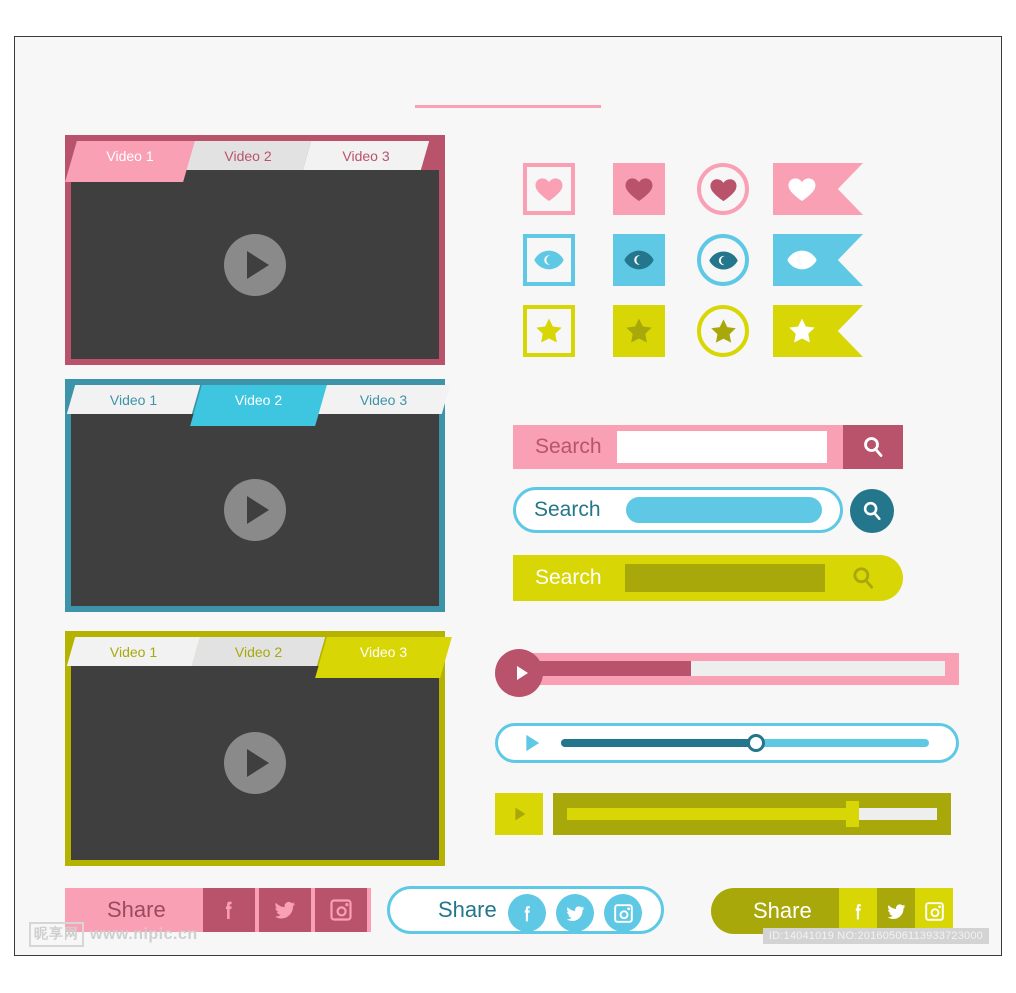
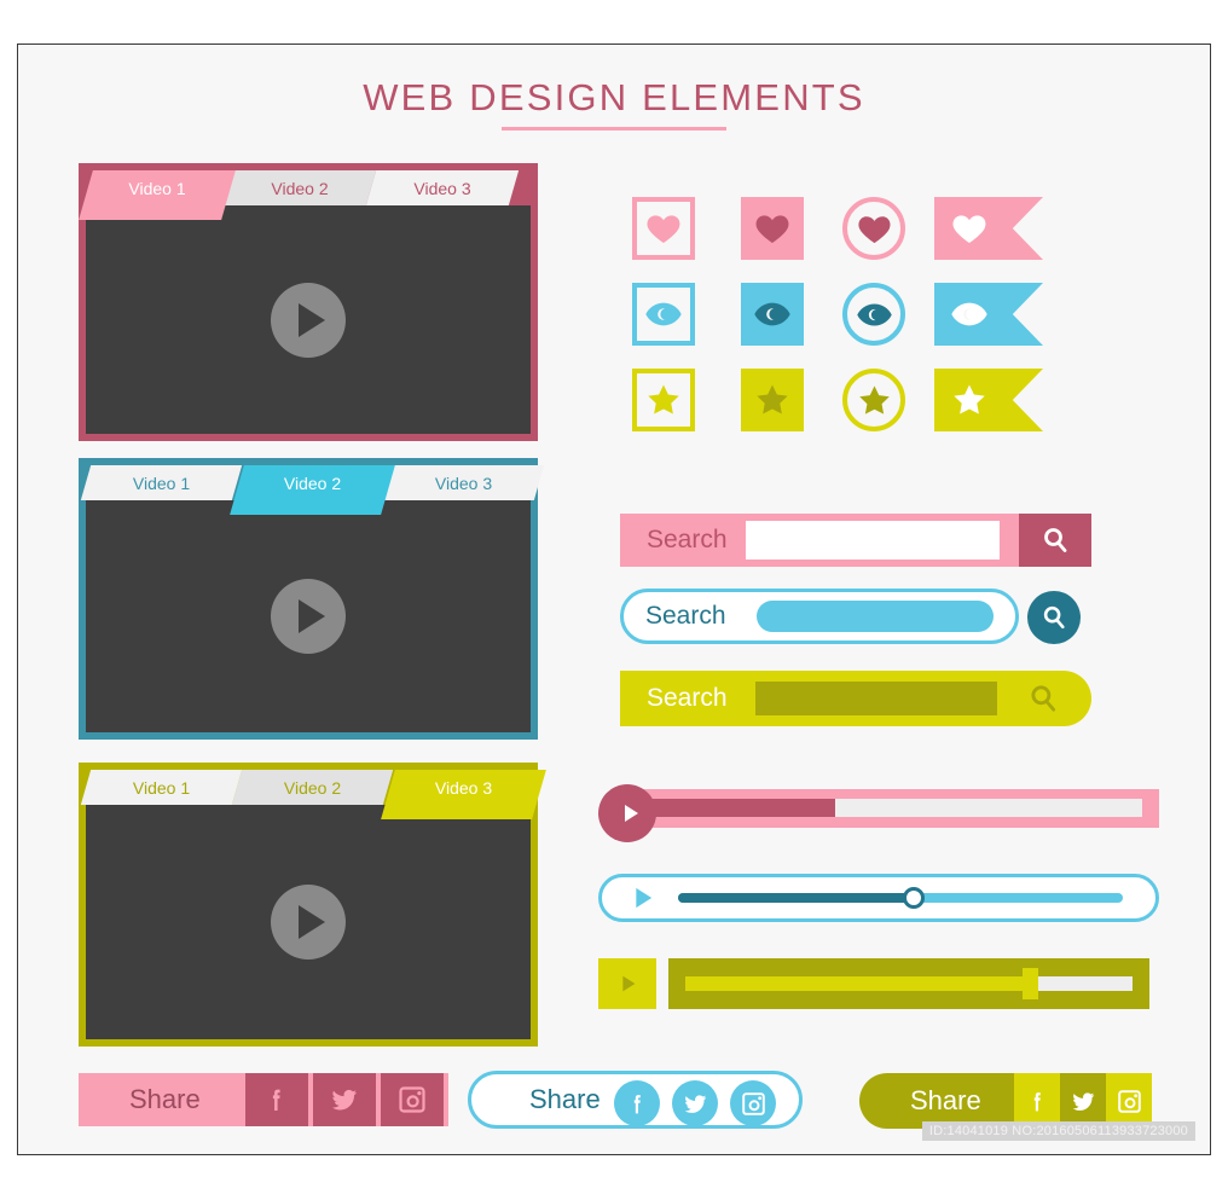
+ WEB DESIGN ELEMENTS
  Video 1
  Video 2
  Video 3
  Video 1
  Video 2
  Video 3
  Video 1
  Video 2
  Video 3
  Search
  Search
  Search
  Share
  Share
  Share
- 昵享网
- www.nipic.cn
  ID:14041019 NO:20160506113933723000
